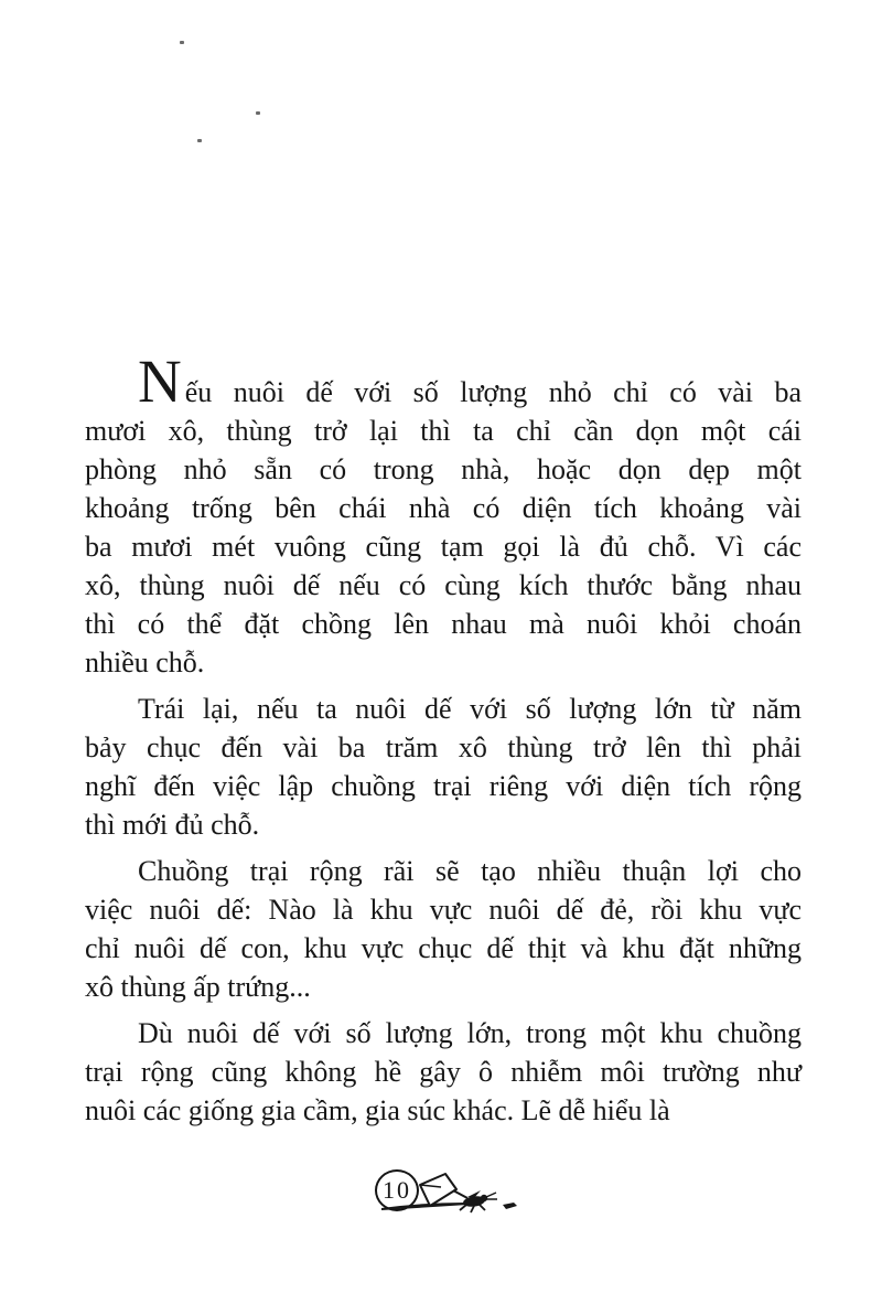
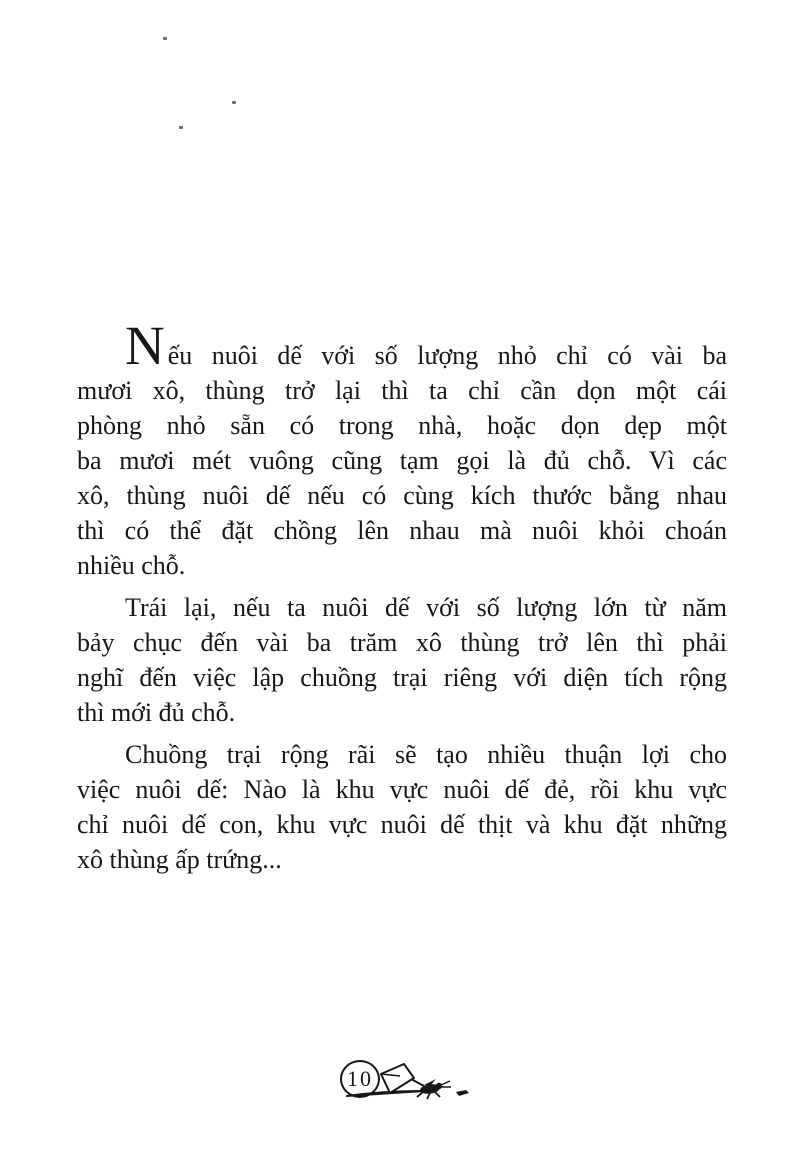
  Nếu nuôi dế với số lượng nhỏ chỉ có vài ba
  mươi xô, thùng trở lại thì ta chỉ cần dọn một cái
  phòng nhỏ sẵn có trong nhà, hoặc dọn dẹp một
- khoảng trống bên chái nhà có diện tích khoảng vài
  ba mươi mét vuông cũng tạm gọi là đủ chỗ. Vì các
  xô, thùng nuôi dế nếu có cùng kích thước bằng nhau
  thì có thể đặt chồng lên nhau mà nuôi khỏi choán
  nhiều chỗ.
  Trái lại, nếu ta nuôi dế với số lượng lớn từ năm
  bảy chục đến vài ba trăm xô thùng trở lên thì phải
  nghĩ đến việc lập chuồng trại riêng với diện tích rộng
  thì mới đủ chỗ.
  Chuồng trại rộng rãi sẽ tạo nhiều thuận lợi cho
  việc nuôi dế: Nào là khu vực nuôi dế đẻ, rồi khu vực
- chỉ nuôi dế con, khu vực chục dế thịt và khu đặt những
+ chỉ nuôi dế con, khu vực nuôi dế thịt và khu đặt những
  xô thùng ấp trứng...
- Dù nuôi dế với số lượng lớn, trong một khu chuồng
- trại rộng cũng không hề gây ô nhiễm môi trường như
- nuôi các giống gia cầm, gia súc khác. Lẽ dễ hiểu là
  10
